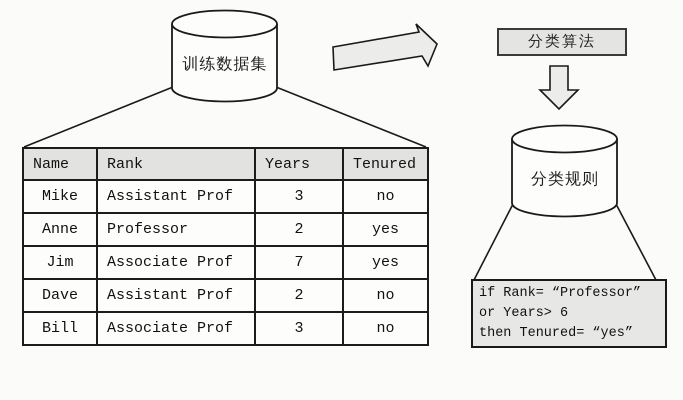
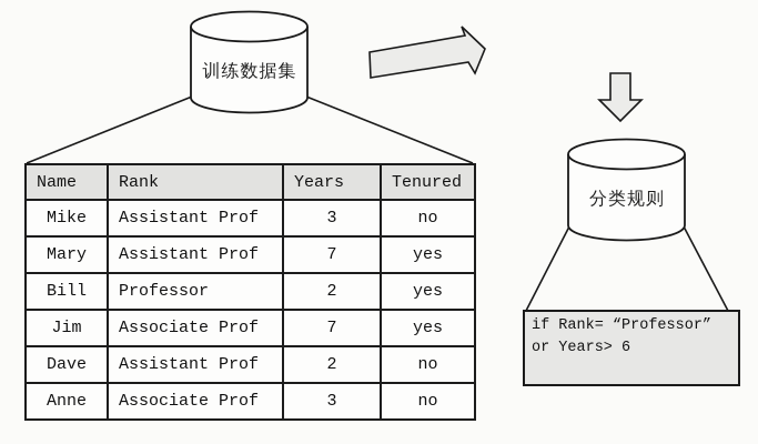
  训练数据集
- 分类算法
  分类规则
  if Rank= “Professor”
  or Years> 6
- then Tenured= “yes”
  Name	Rank	Years	Tenured
  Mike	Assistant Prof	3	no
+ Mary	Assistant Prof	7	yes
- Anne	Professor	2	yes
+ Bill	Professor	2	yes
  Jim	Associate Prof	7	yes
  Dave	Assistant Prof	2	no
- Bill	Associate Prof	3	no
+ Anne	Associate Prof	3	no
